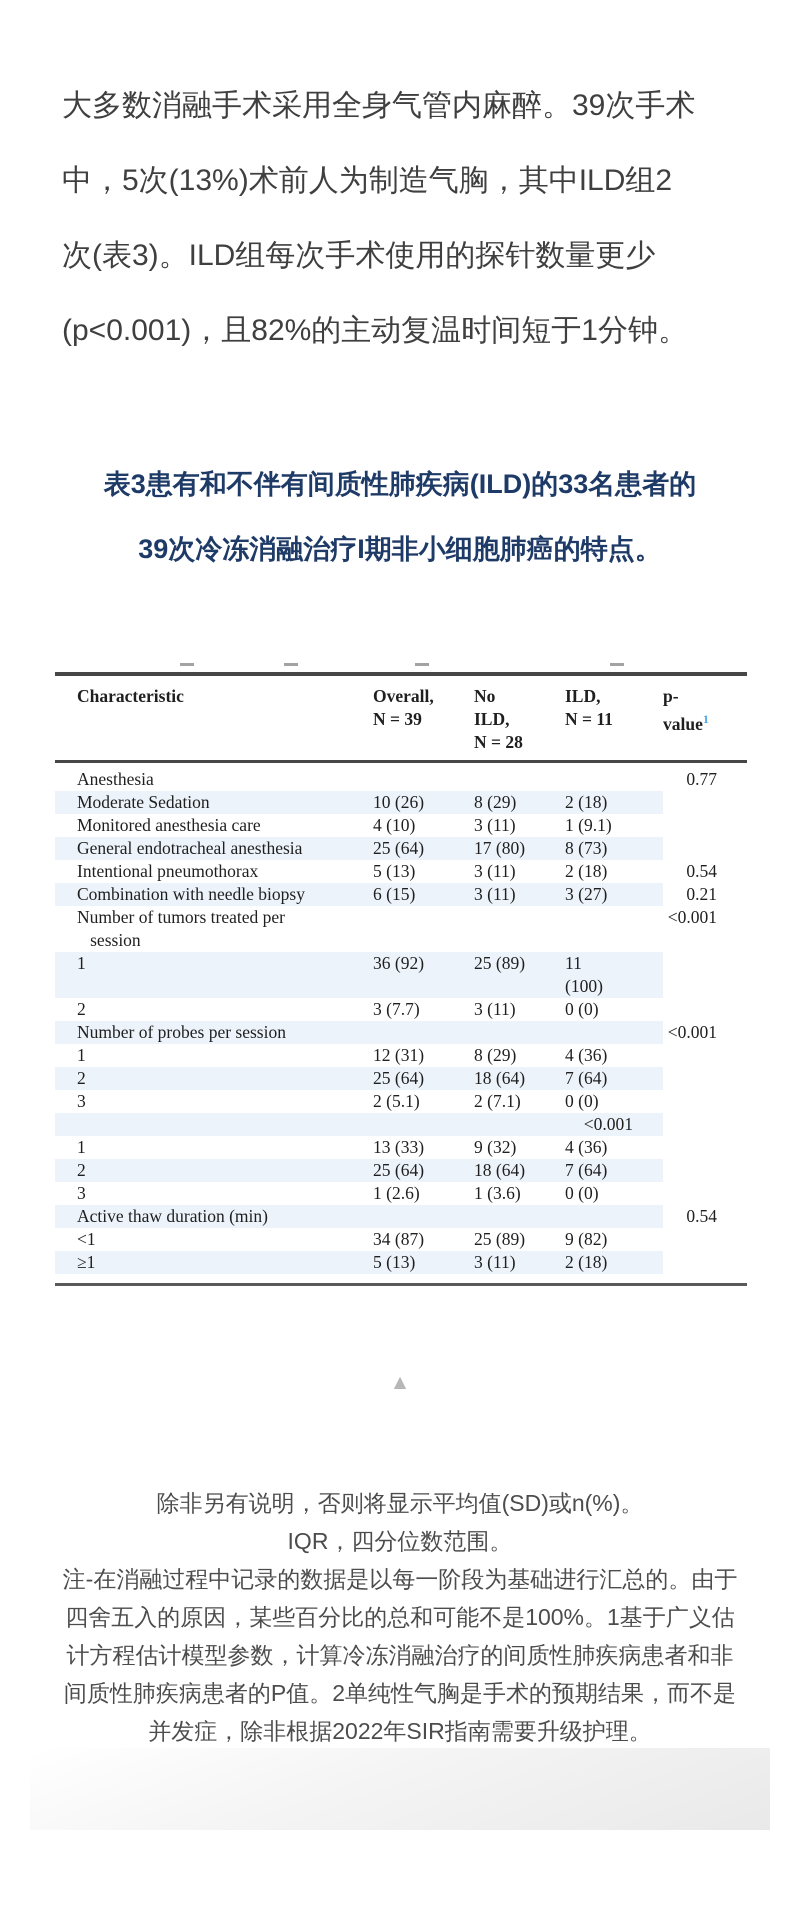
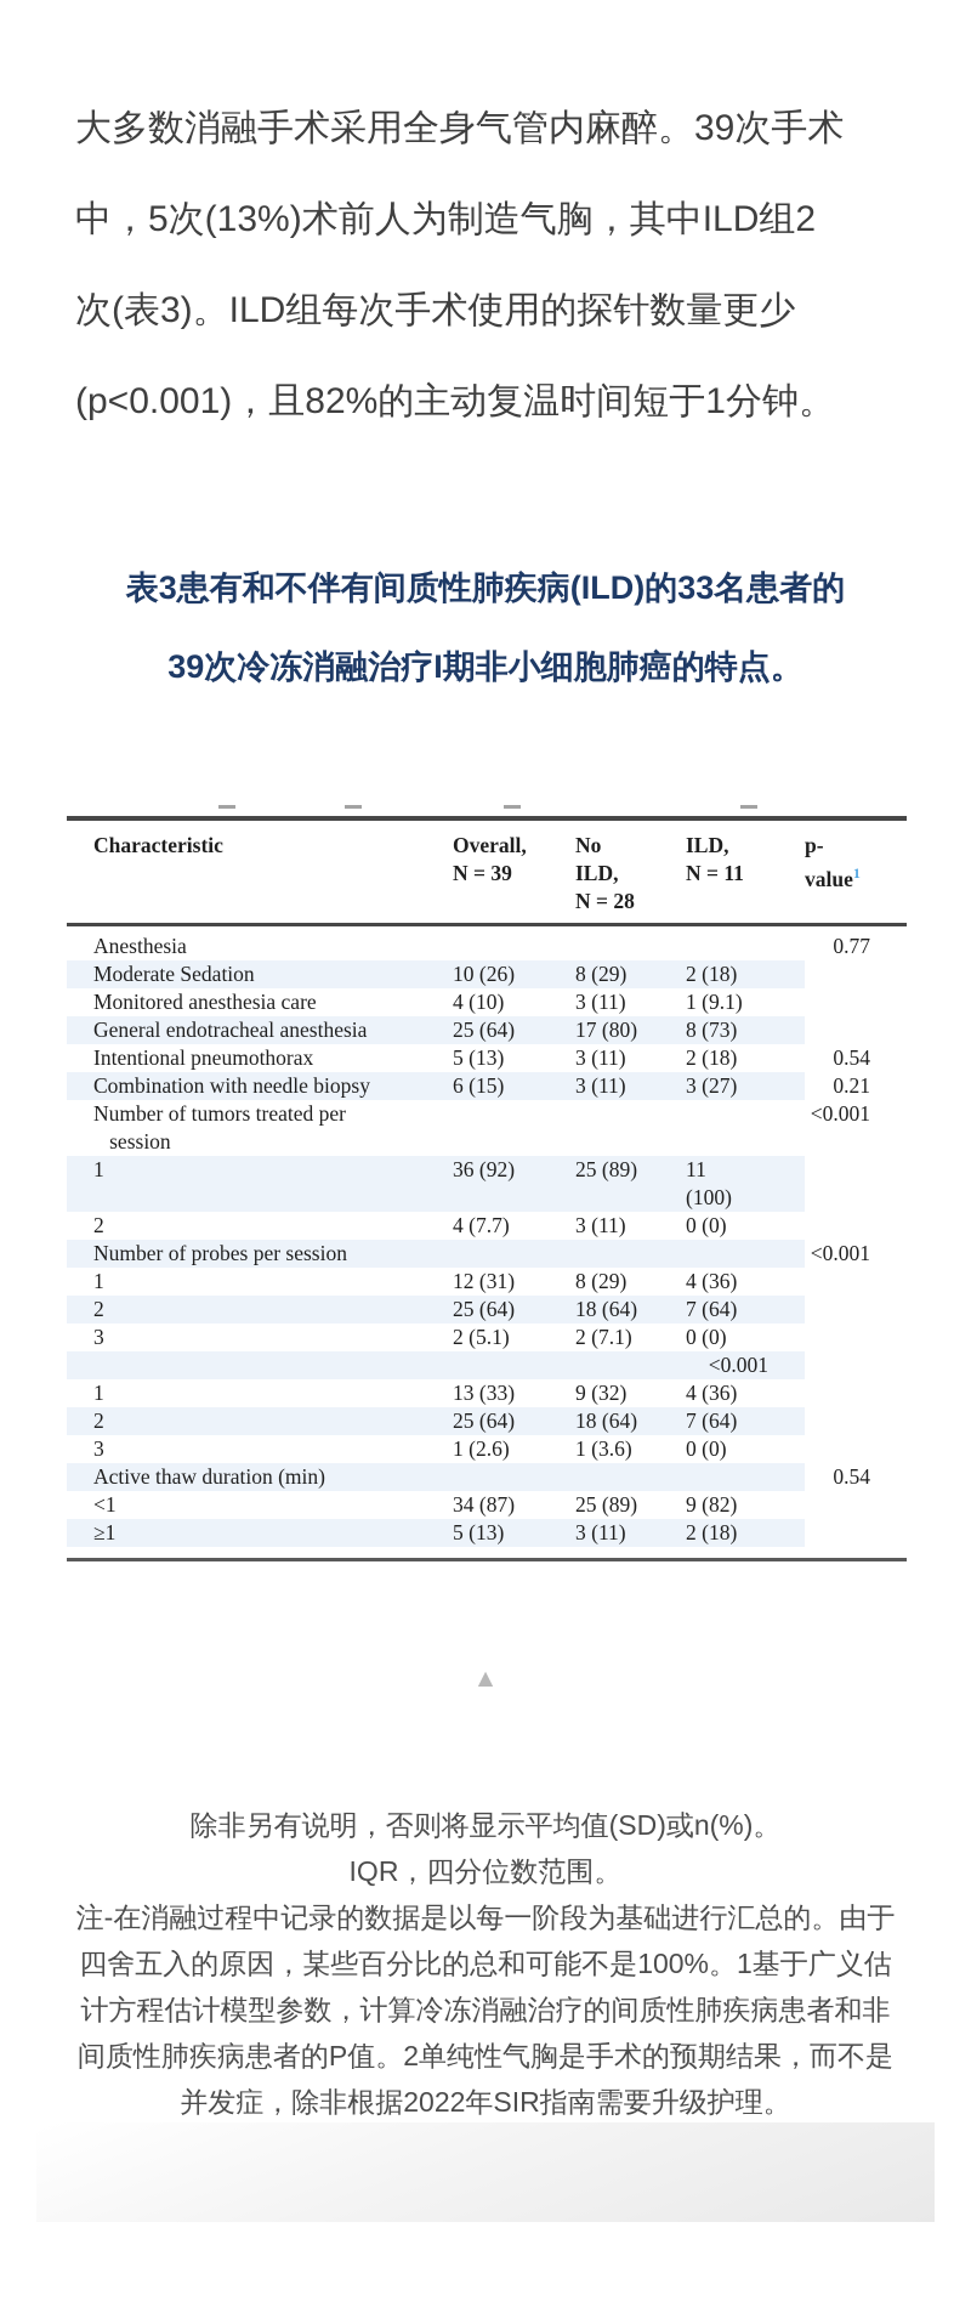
  大多数消融手术采用全身气管内麻醉。39次手术
  中，5次(13%)术前人为制造气胸，其中ILD组2
  次(表3)。ILD组每次手术使用的探针数量更少
  (p<0.001)，且82%的主动复温时间短于1分钟。
  表3患有和不伴有间质性肺疾病(ILD)的33名患者的
  39次冷冻消融治疗I期非小细胞肺癌的特点。
  Characteristic
  Overall,
  N = 39
  No
  ILD,
  N = 28
  ILD,
  N = 11
  p-
  value1
  Anesthesia
  0.77
  Moderate Sedation
  10 (26)
  8 (29)
  2 (18)
  Monitored anesthesia care
  4 (10)
  3 (11)
  1 (9.1)
  General endotracheal anesthesia
  25 (64)
  17 (80)
  8 (73)
  Intentional pneumothorax
  5 (13)
  3 (11)
  2 (18)
  0.54
  Combination with needle biopsy
  6 (15)
  3 (11)
  3 (27)
  0.21
  Number of tumors treated per
  session
  <0.001
  1
  36 (92)
  25 (89)
  11
  (100)
  2
- 3 (7.7)
+ 4 (7.7)
  3 (11)
  0 (0)
  Number of probes per session
  <0.001
  1
  12 (31)
  8 (29)
  4 (36)
  2
  25 (64)
  18 (64)
  7 (64)
  3
  2 (5.1)
  2 (7.1)
  0 (0)
  <0.001
  1
  13 (33)
  9 (32)
  4 (36)
  2
  25 (64)
  18 (64)
  7 (64)
  3
  1 (2.6)
  1 (3.6)
  0 (0)
  Active thaw duration (min)
  0.54
  <1
  34 (87)
  25 (89)
  9 (82)
  ≥1
  5 (13)
  3 (11)
  2 (18)
  ▲
  除非另有说明，否则将显示平均值(SD)或n(%)。
  IQR，四分位数范围。
  注-在消融过程中记录的数据是以每一阶段为基础进行汇总的。由于
  四舍五入的原因，某些百分比的总和可能不是100%。1基于广义估
  计方程估计模型参数，计算冷冻消融治疗的间质性肺疾病患者和非
  间质性肺疾病患者的P值。2单纯性气胸是手术的预期结果，而不是
  并发症，除非根据2022年SIR指南需要升级护理。
